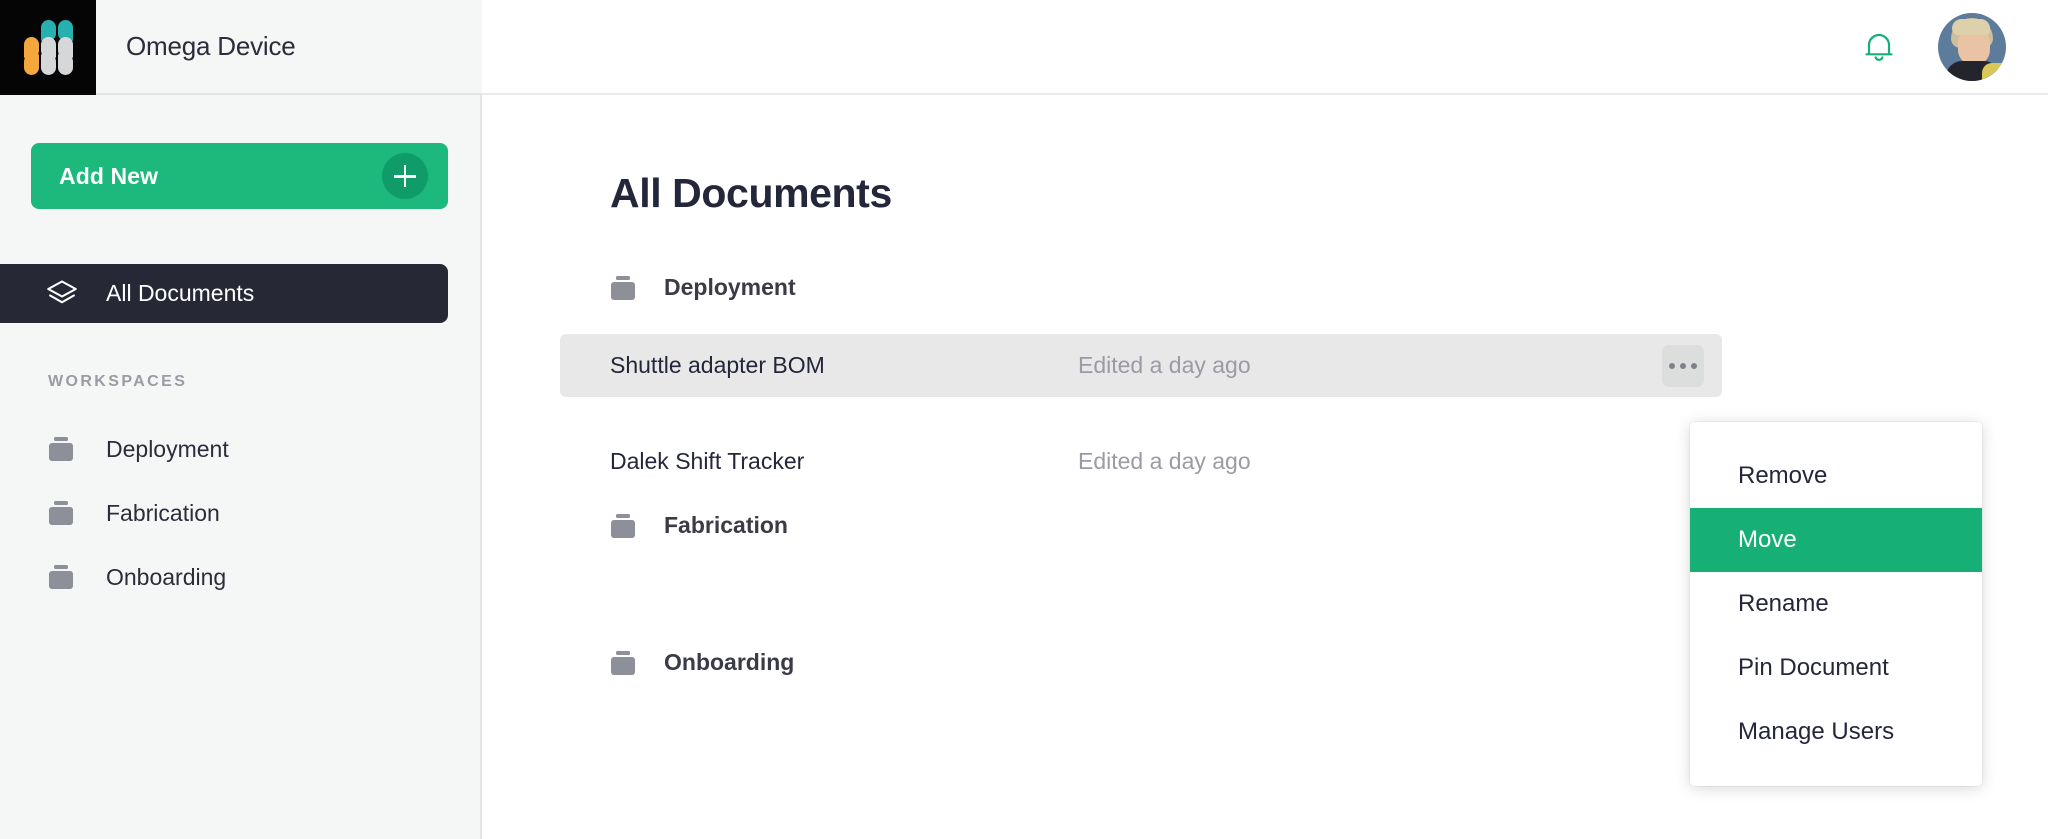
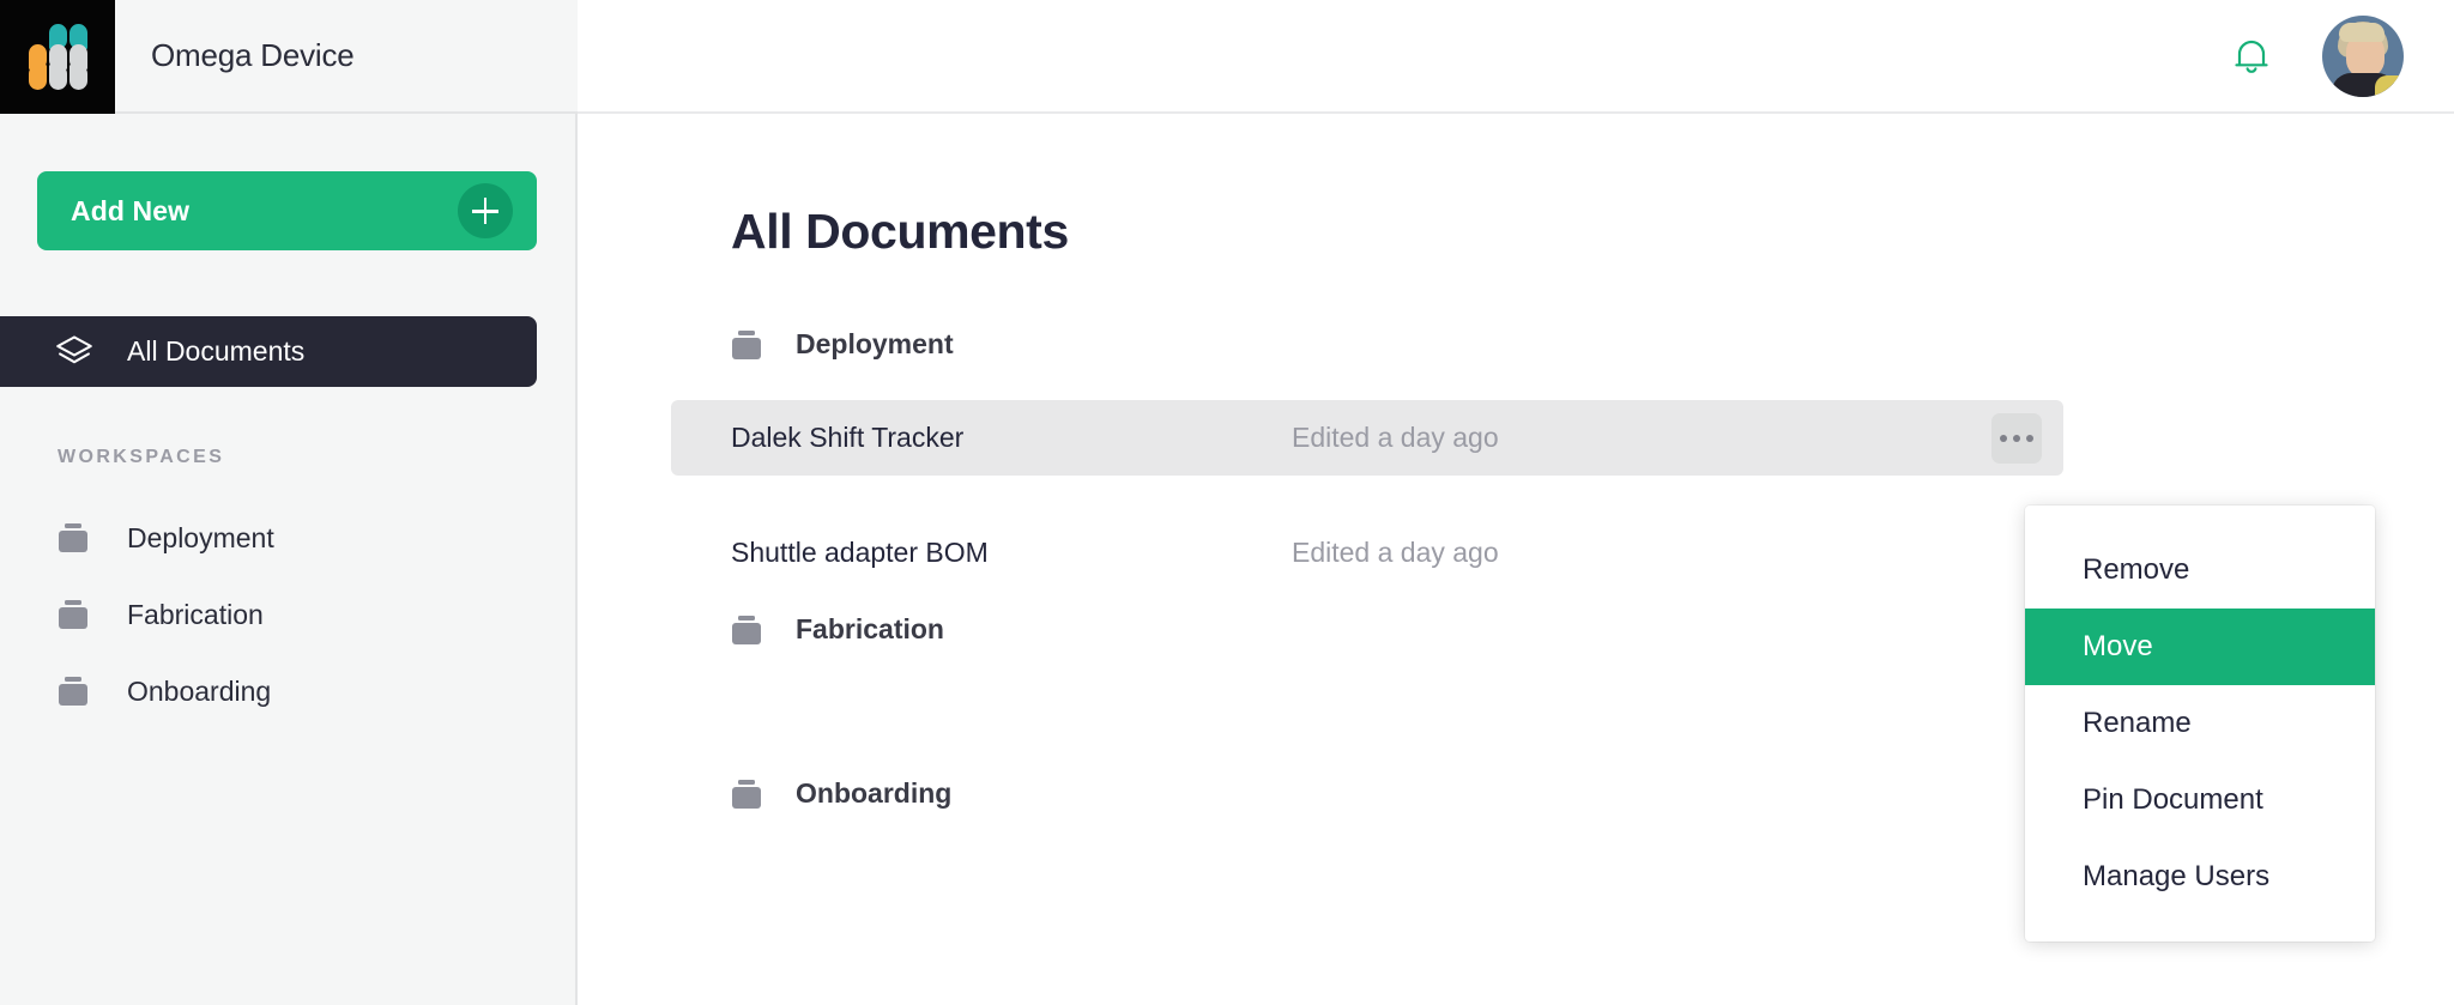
  Omega Device
  Add New
  All Documents
  WORKSPACES
  Deployment
  Fabrication
  Onboarding
  All Documents
  Deployment
- Shuttle adapter BOM
+ Dalek Shift Tracker
  Edited a day ago
- Dalek Shift Tracker
+ Shuttle adapter BOM
  Edited a day ago
  Fabrication
  Onboarding
  Remove
  Move
  Rename
  Pin Document
  Manage Users
